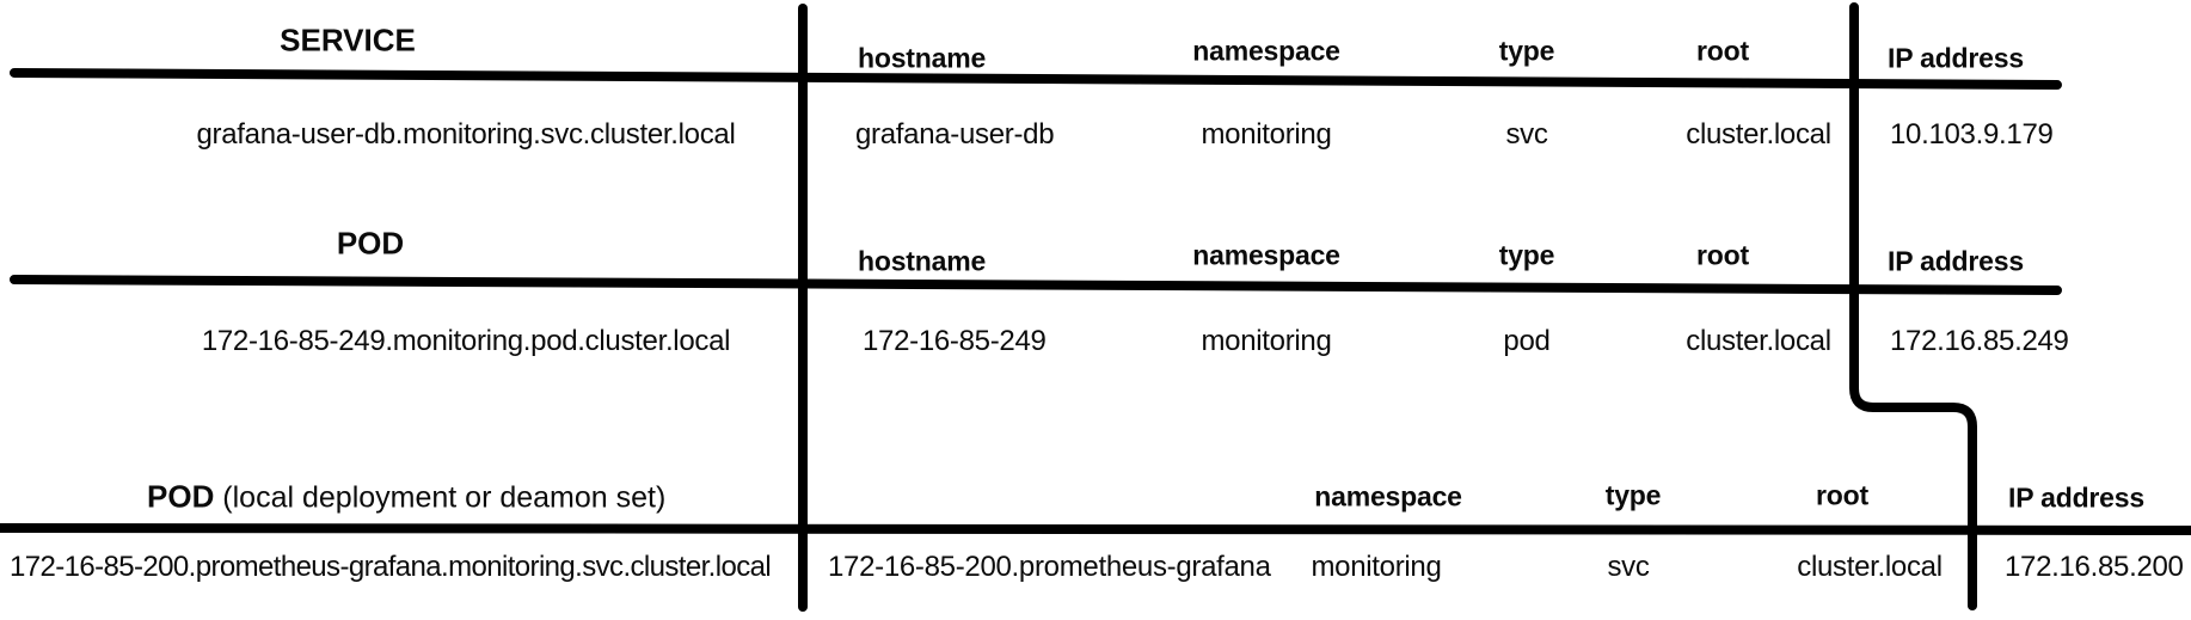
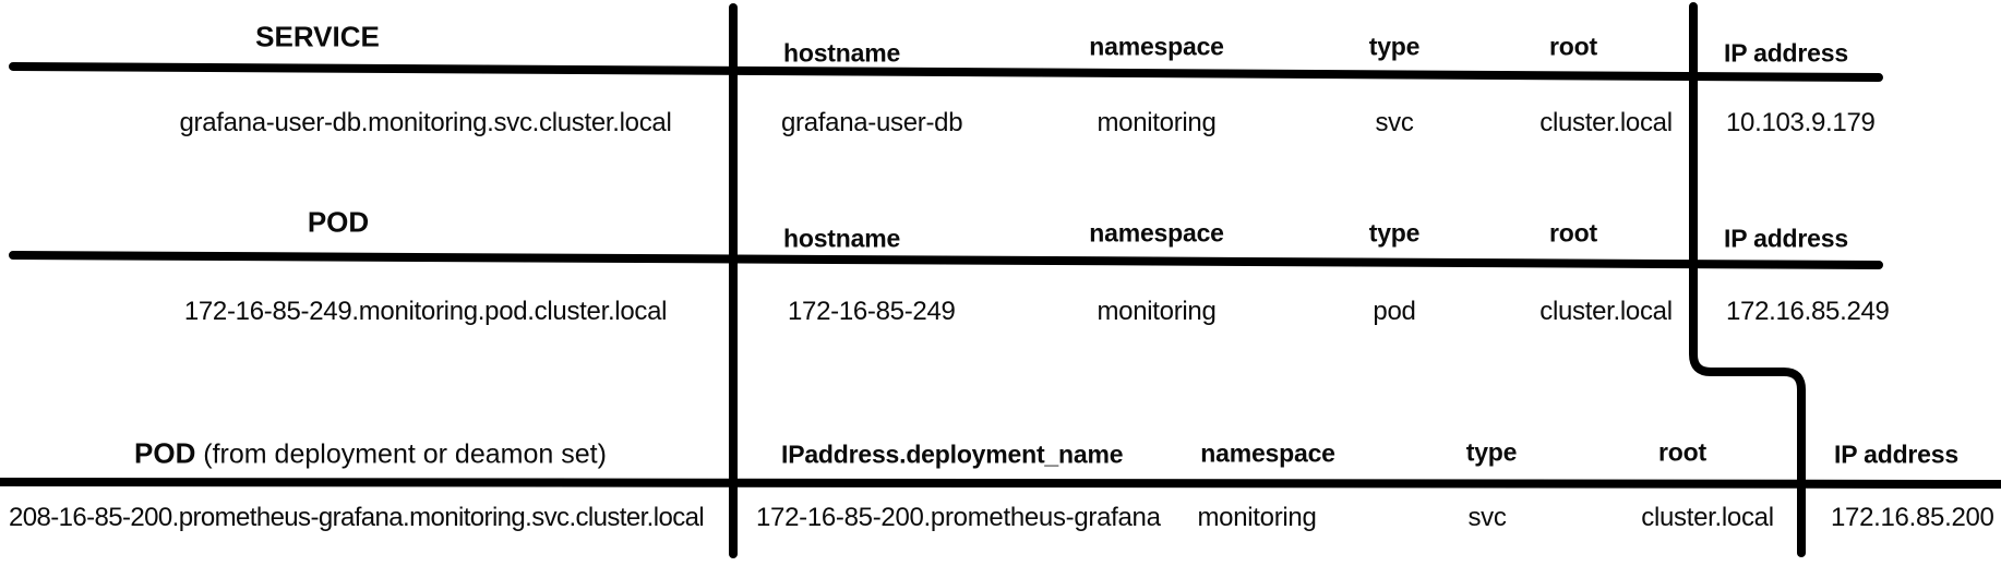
  SERVICE
  grafana-user-db.monitoring.svc.cluster.local
  hostname
  namespace
  type
  root
  IP address
  grafana-user-db
  monitoring
  svc
  cluster.local
  10.103.9.179
  POD
  172-16-85-249.monitoring.pod.cluster.local
  hostname
  namespace
  type
  root
  IP address
  172-16-85-249
  monitoring
  pod
  cluster.local
  172.16.85.249
- POD (local deployment or deamon set)
+ POD (from deployment or deamon set)
- 172-16-85-200.prometheus-grafana.monitoring.svc.cluster.local
+ 208-16-85-200.prometheus-grafana.monitoring.svc.cluster.local
+ IPaddress.deployment_name
  namespace
  type
  root
  IP address
  172-16-85-200.prometheus-grafana
  monitoring
  svc
  cluster.local
  172.16.85.200
